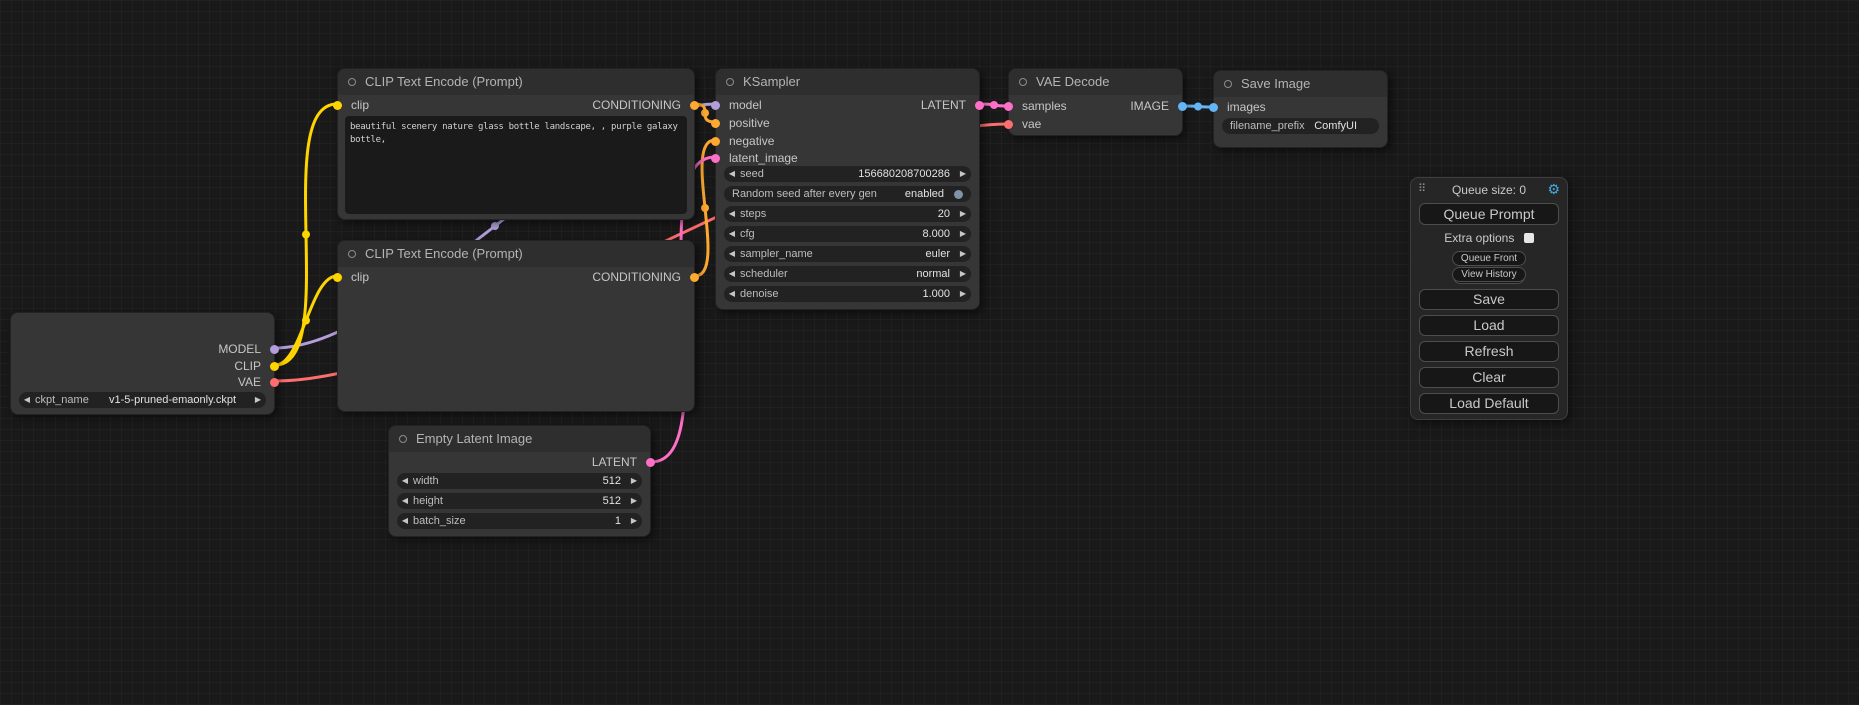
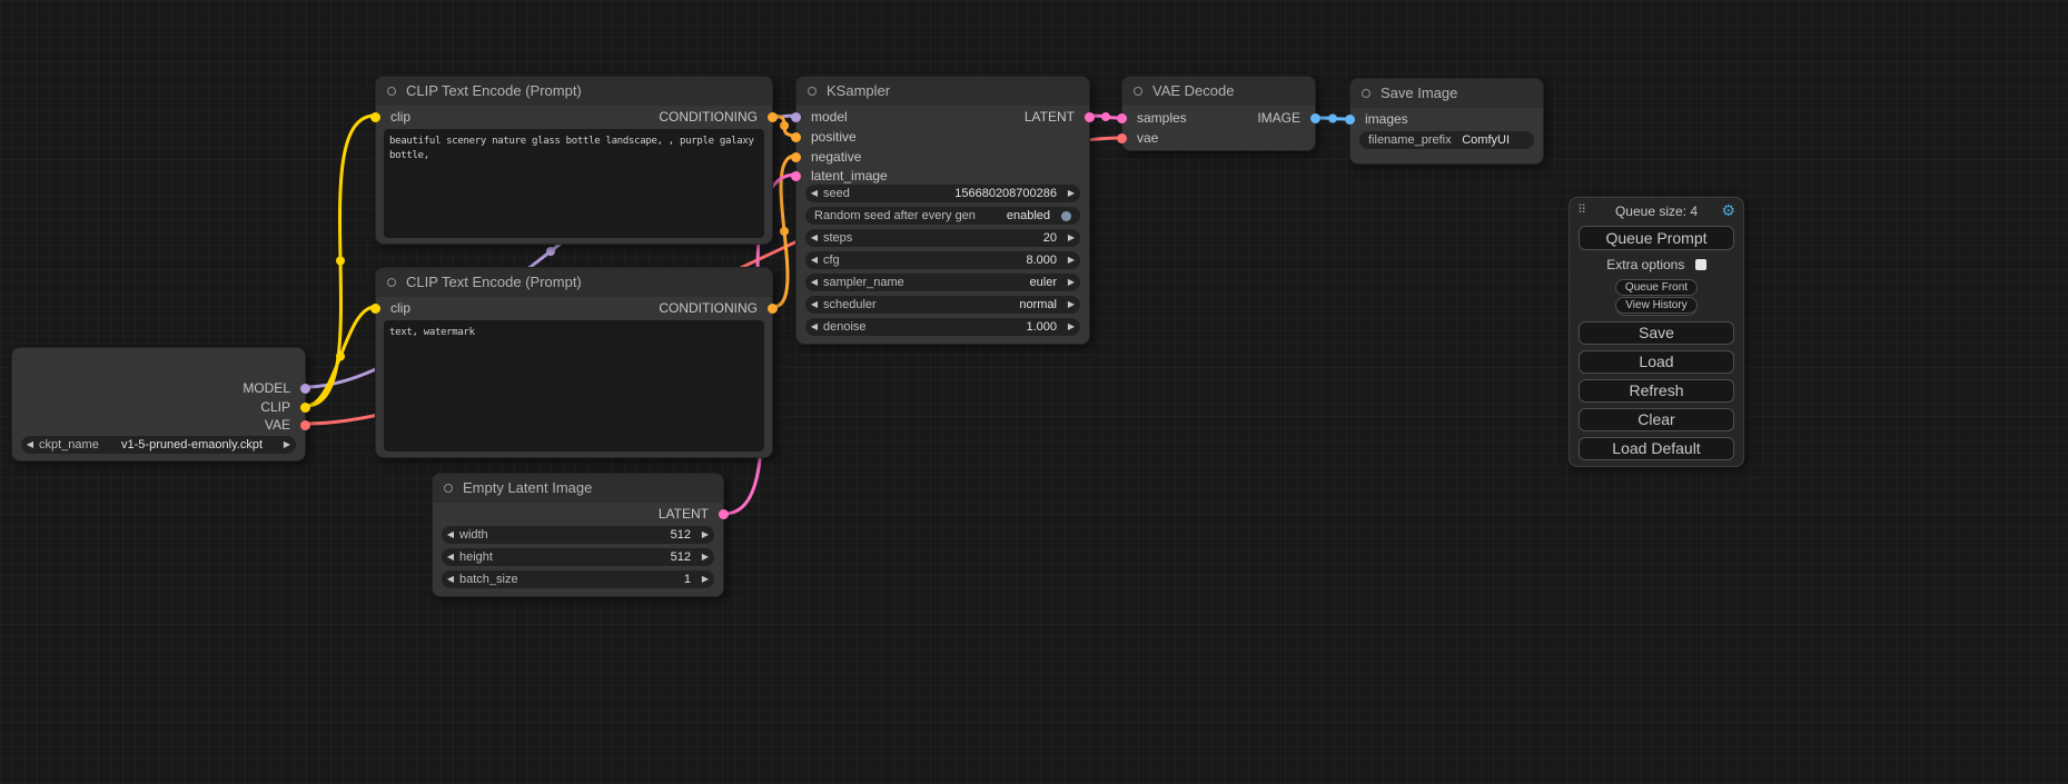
  MODEL
  CLIP
  VAE
  ◀
  ckpt_name
  v1-5-pruned-emaonly.ckpt
  ▶
  CLIP Text Encode (Prompt)
  clip
  CONDITIONING
  beautiful scenery nature glass bottle landscape, , purple galaxy bottle,
  CLIP Text Encode (Prompt)
  clip
  CONDITIONING
+ text, watermark
  Empty Latent Image
  LATENT
  ◀
  width
  512
  ▶
  ◀
  height
  512
  ▶
  ◀
  batch_size
  1
  ▶
  KSampler
  model
  LATENT
  positive
  negative
  latent_image
  ◀
  seed
  156680208700286
  ▶
  Random seed after every gen
  enabled
  ◀
  steps
  20
  ▶
  ◀
  cfg
  8.000
  ▶
  ◀
  sampler_name
  euler
  ▶
  ◀
  scheduler
  normal
  ▶
  ◀
  denoise
  1.000
  ▶
  VAE Decode
  samples
  IMAGE
  vae
  Save Image
  images
  filename_prefix
  ComfyUI
  ⠿
- Queue size: 0
+ Queue size: 4
  ⚙
  Queue Prompt
  Extra options
  View History
  Save
  Load
  Refresh
  Clear
  Load Default
